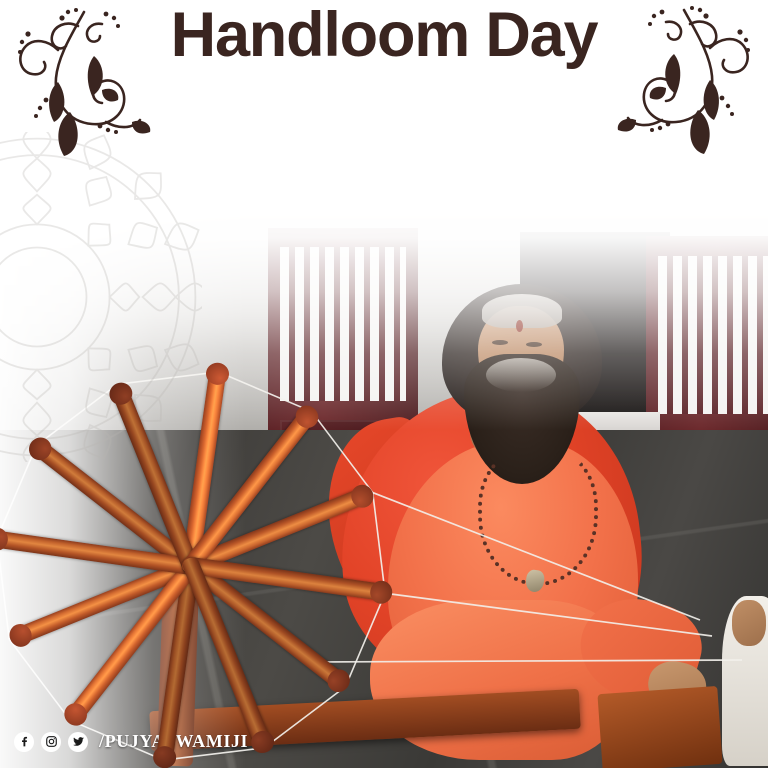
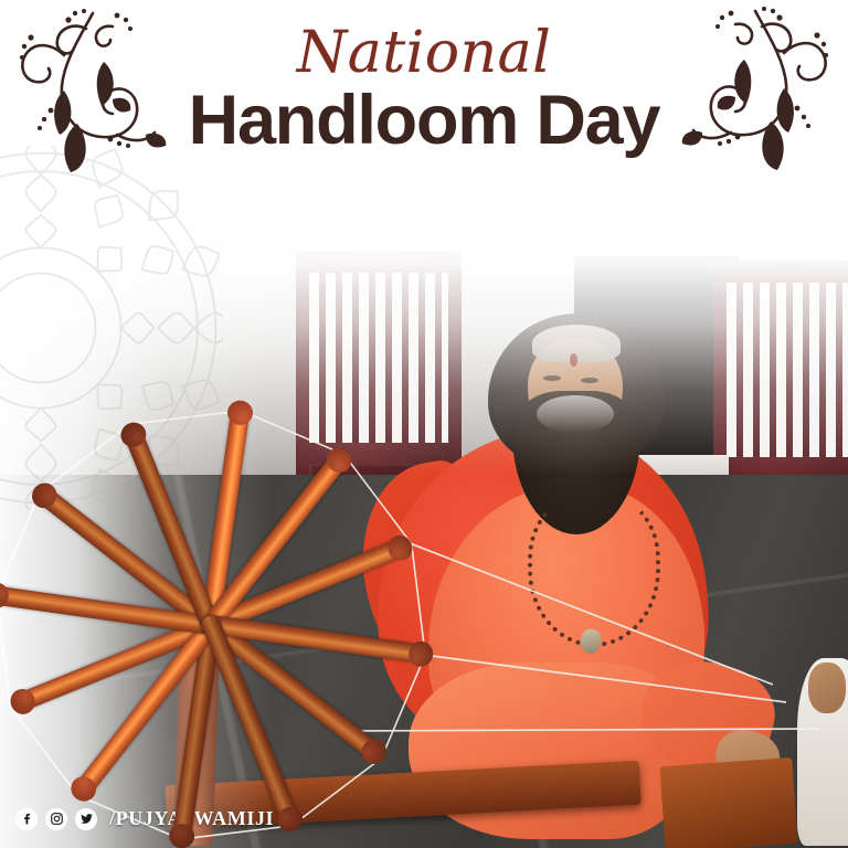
+ National
  Handloom Day
  /PUJYWAMIJI
